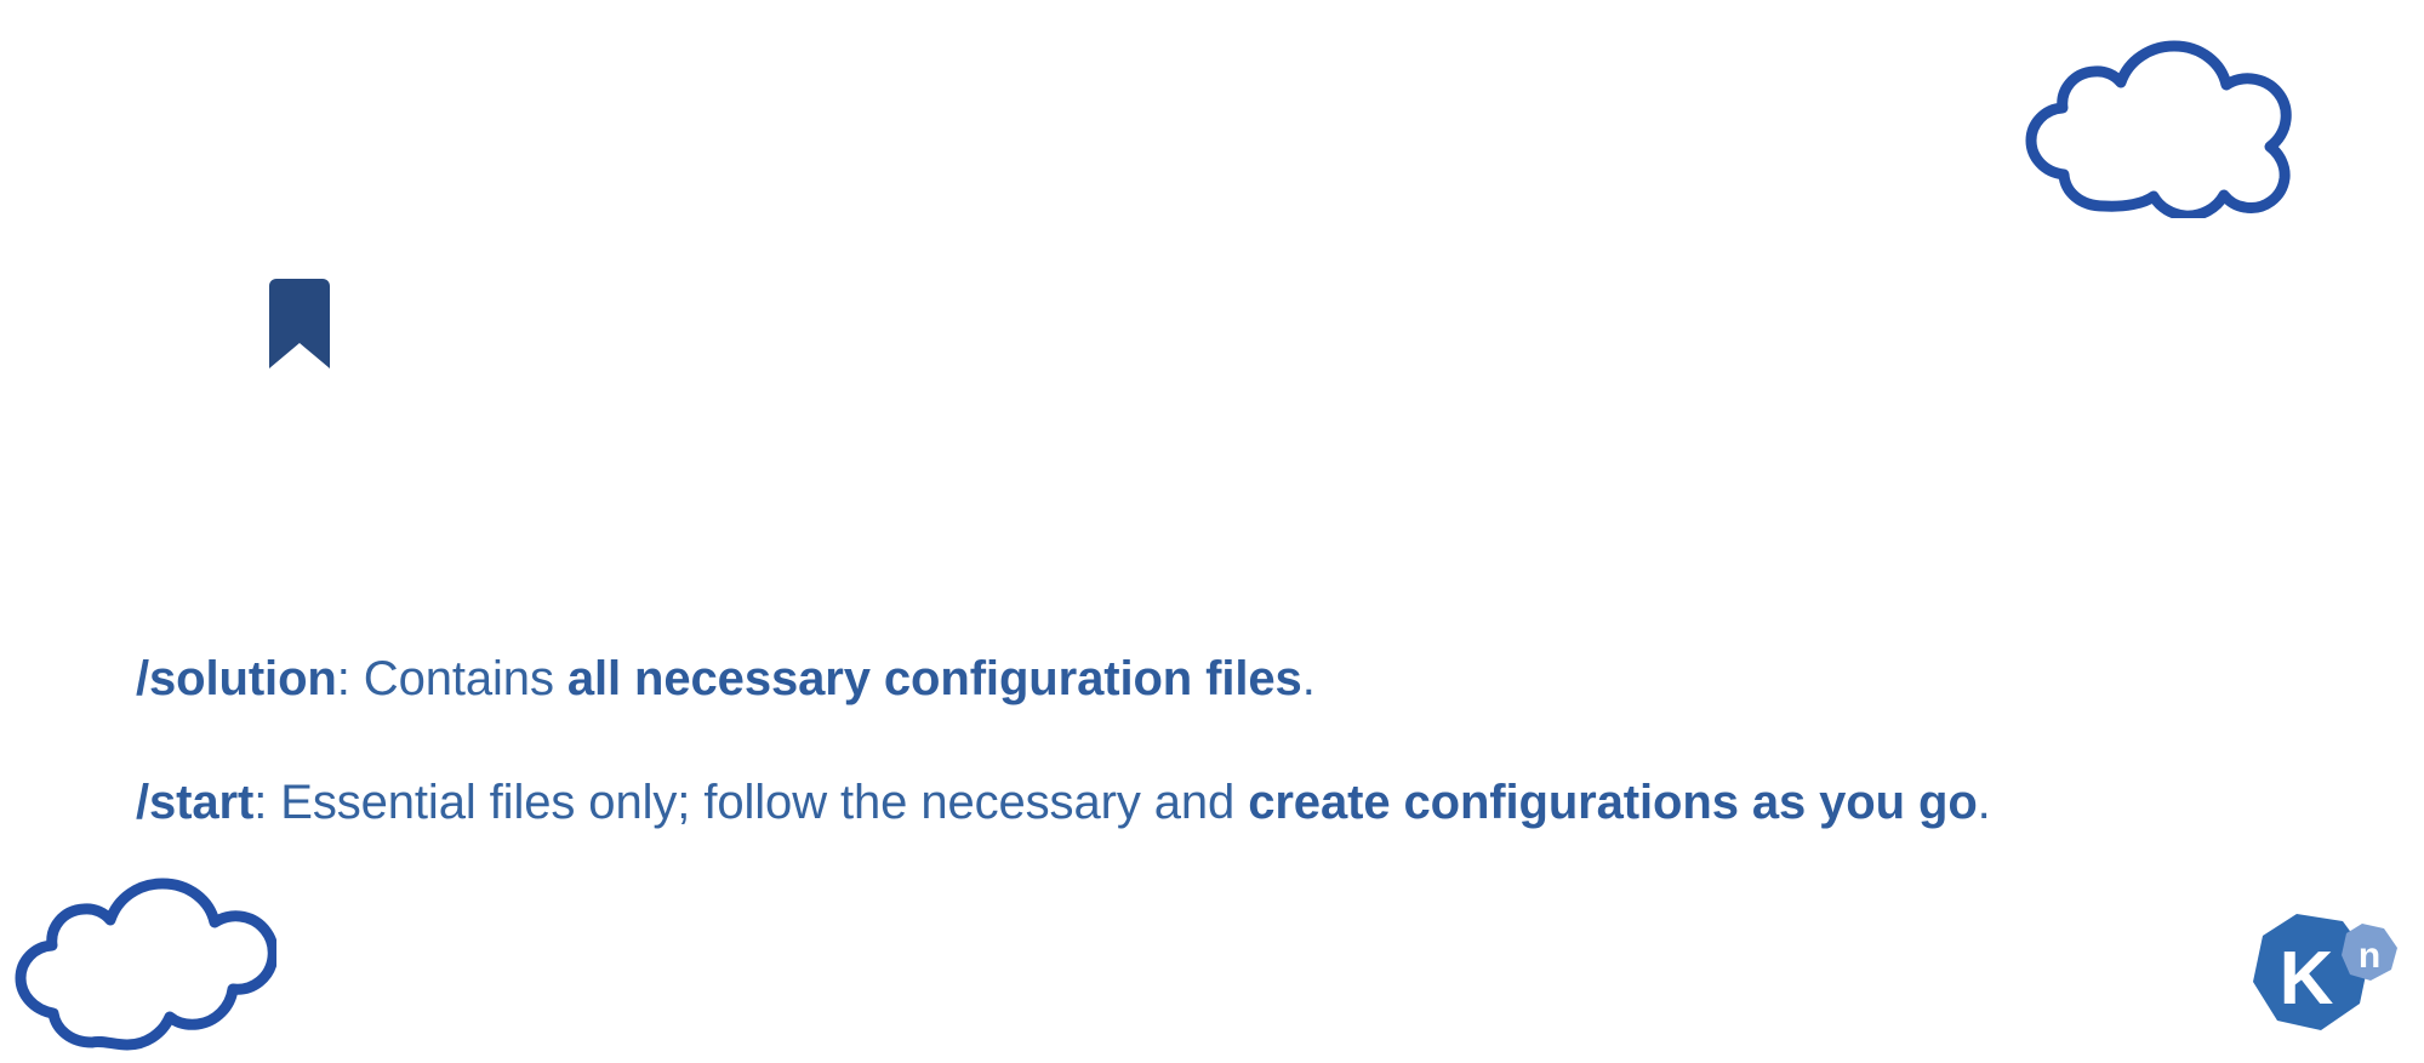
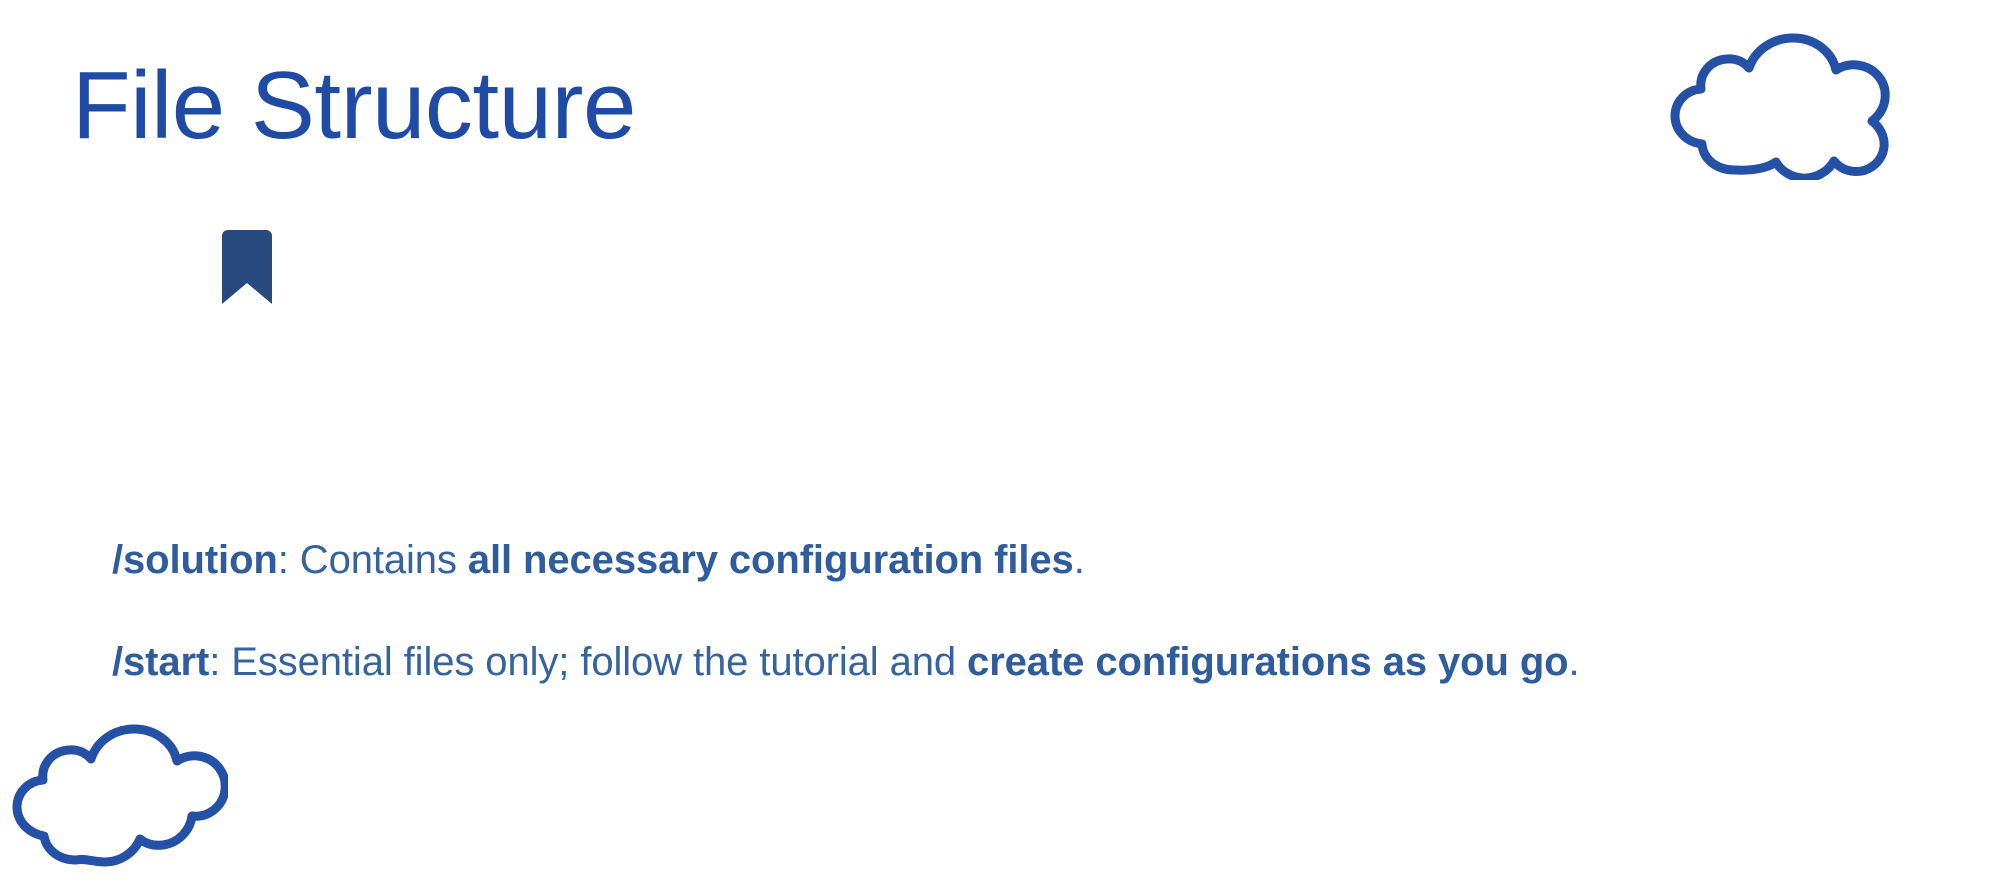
+ File Structure
  /solution: Contains all necessary configuration files.
- /start: Essential files only; follow the necessary and create configurations as you go.
+ /start: Essential files only; follow the tutorial and create configurations as you go.
- K
- n
